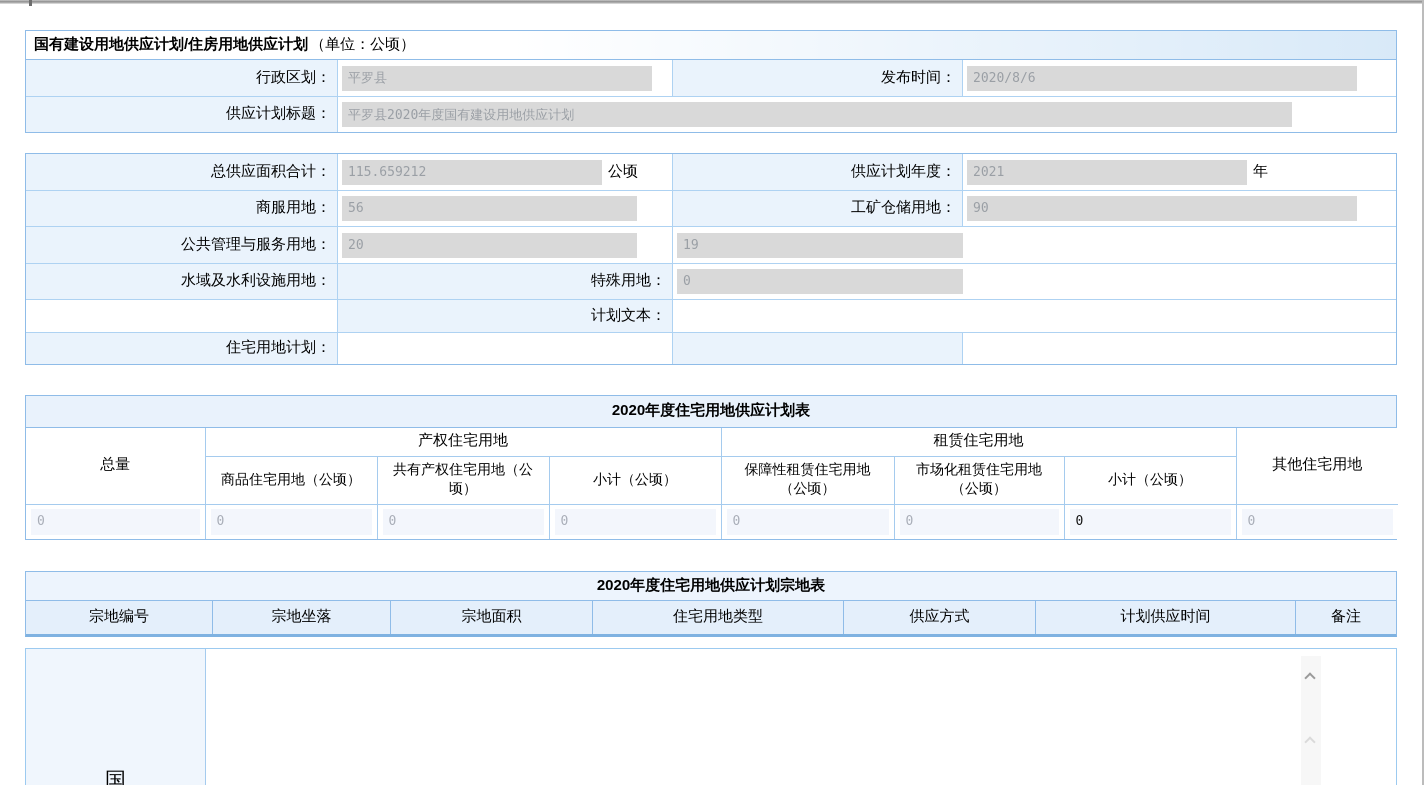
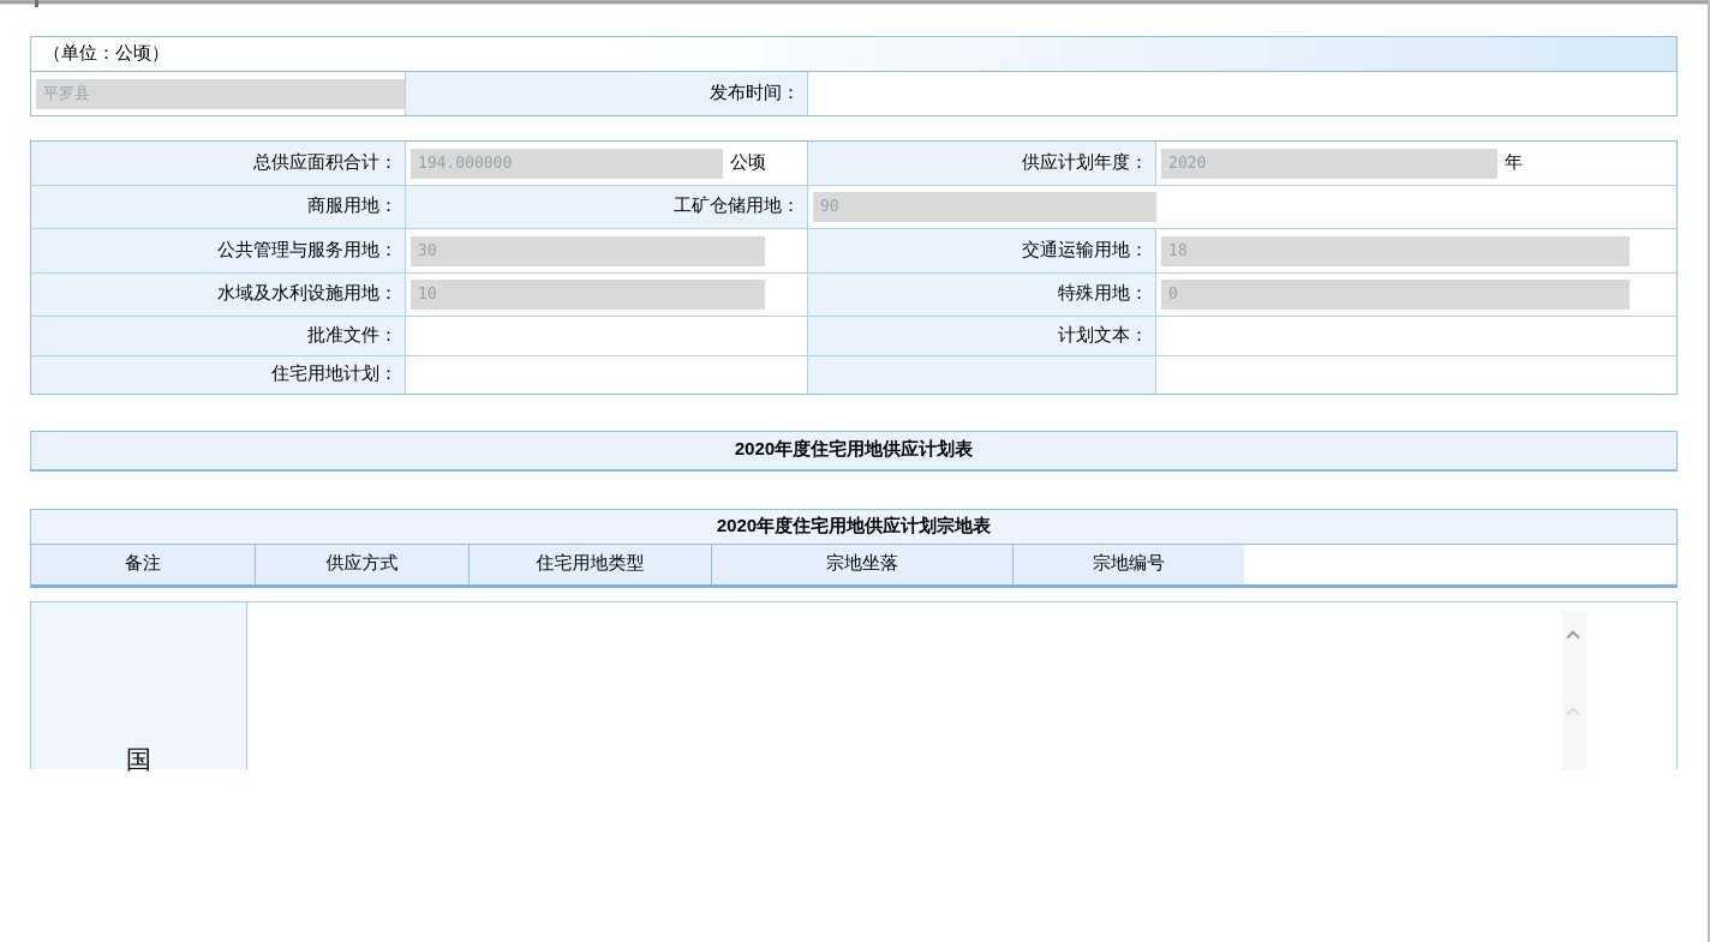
- 国有建设用地供应计划/住房用地供应计划
  （单位：公顷）
- 行政区划：
  平罗县
  发布时间：
- 2020/8/6
- 供应计划标题：
- 平罗县2020年度国有建设用地供应计划
  总供应面积合计：
- 115.659212
+ 194.000000
  公顷
  供应计划年度：
- 2021
+ 2020
  年
  商服用地：
- 56
  工矿仓储用地：
  90
  公共管理与服务用地：
- 20
+ 30
+ 交通运输用地：
- 19
+ 18
  水域及水利设施用地：
+ 10
  特殊用地：
  0
+ 批准文件：
  计划文本：
  住宅用地计划：
  2020年度住宅用地供应计划表
- 总量	产权住宅用地	租赁住宅用地	其他住宅用地
- 商品住宅用地（公顷）	共有产权住宅用地（公顷）	小计（公顷）	保障性租赁住宅用地（公顷）	市场化租赁住宅用地（公顷）	小计（公顷）
- 0	0	0	0	0	0	0	0
  2020年度住宅用地供应计划宗地表
- 宗地编号
+ 备注
- 宗地坐落
+ 供应方式
- 宗地面积
  住宅用地类型
- 供应方式
+ 宗地坐落
- 计划供应时间
- 备注
+ 宗地编号
  国
